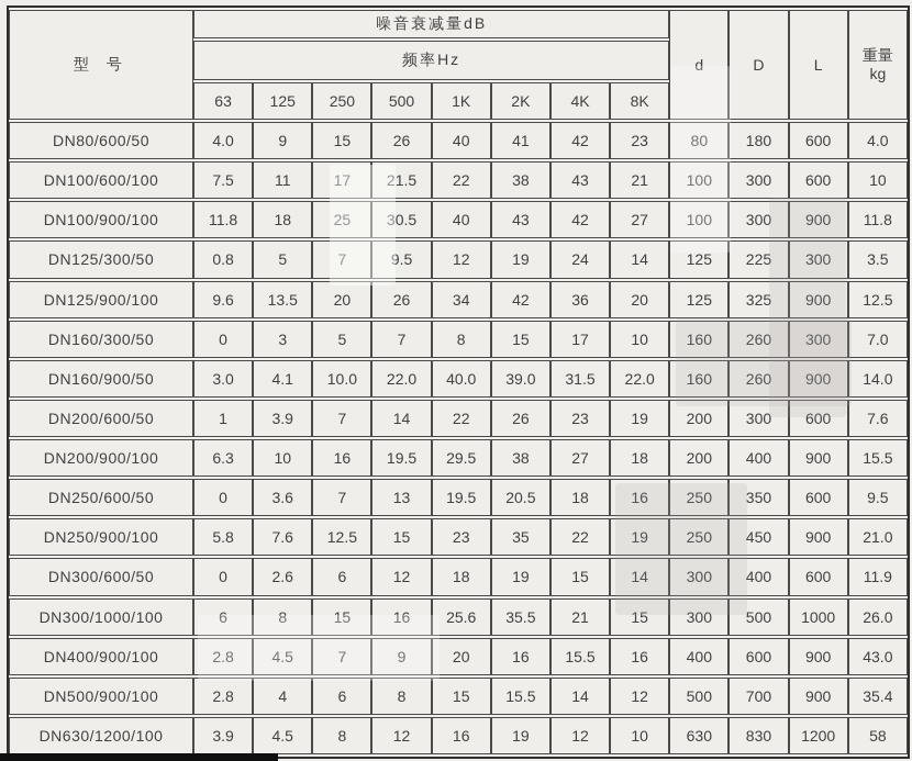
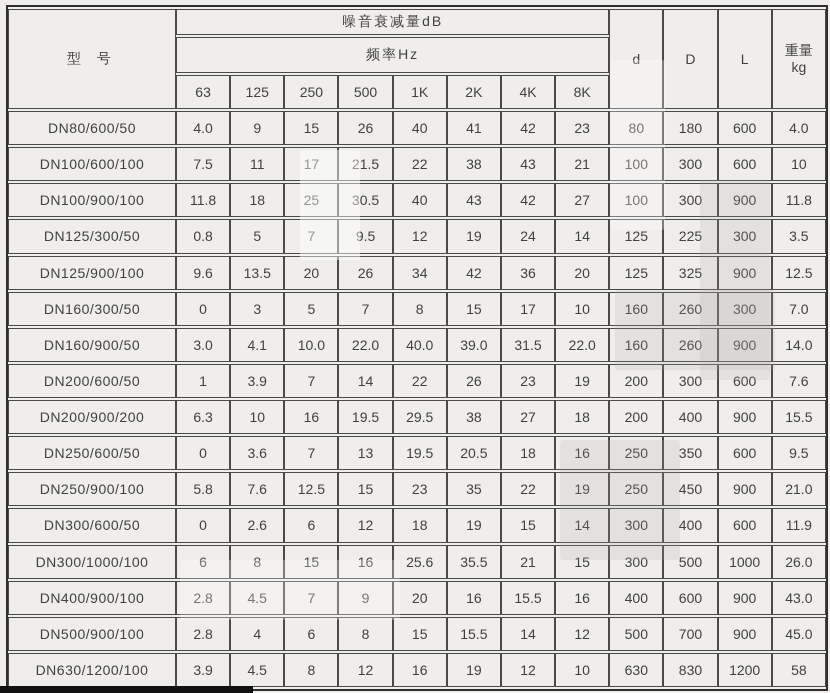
  型 号	噪音衰减量dB	d	D	L	重量 kg
  频率Hz
  63	125	250	500	1K	2K	4K	8K
  DN80/600/50	4.0	9	15	26	40	41	42	23	80	180	600	4.0
  DN100/600/100	7.5	11	17	21.5	22	38	43	21	100	300	600	10
  DN100/900/100	11.8	18	25	30.5	40	43	42	27	100	300	900	11.8
  DN125/300/50	0.8	5	7	9.5	12	19	24	14	125	225	300	3.5
  DN125/900/100	9.6	13.5	20	26	34	42	36	20	125	325	900	12.5
  DN160/300/50	0	3	5	7	8	15	17	10	160	260	300	7.0
  DN160/900/50	3.0	4.1	10.0	22.0	40.0	39.0	31.5	22.0	160	260	900	14.0
  DN200/600/50	1	3.9	7	14	22	26	23	19	200	300	600	7.6
- DN200/900/100	6.3	10	16	19.5	29.5	38	27	18	200	400	900	15.5
+ DN200/900/200	6.3	10	16	19.5	29.5	38	27	18	200	400	900	15.5
  DN250/600/50	0	3.6	7	13	19.5	20.5	18	16	250	350	600	9.5
  DN250/900/100	5.8	7.6	12.5	15	23	35	22	19	250	450	900	21.0
  DN300/600/50	0	2.6	6	12	18	19	15	14	300	400	600	11.9
  DN300/1000/100	6	8	15	16	25.6	35.5	21	15	300	500	1000	26.0
  DN400/900/100	2.8	4.5	7	9	20	16	15.5	16	400	600	900	43.0
- DN500/900/100	2.8	4	6	8	15	15.5	14	12	500	700	900	35.4
+ DN500/900/100	2.8	4	6	8	15	15.5	14	12	500	700	900	45.0
  DN630/1200/100	3.9	4.5	8	12	16	19	12	10	630	830	1200	58
